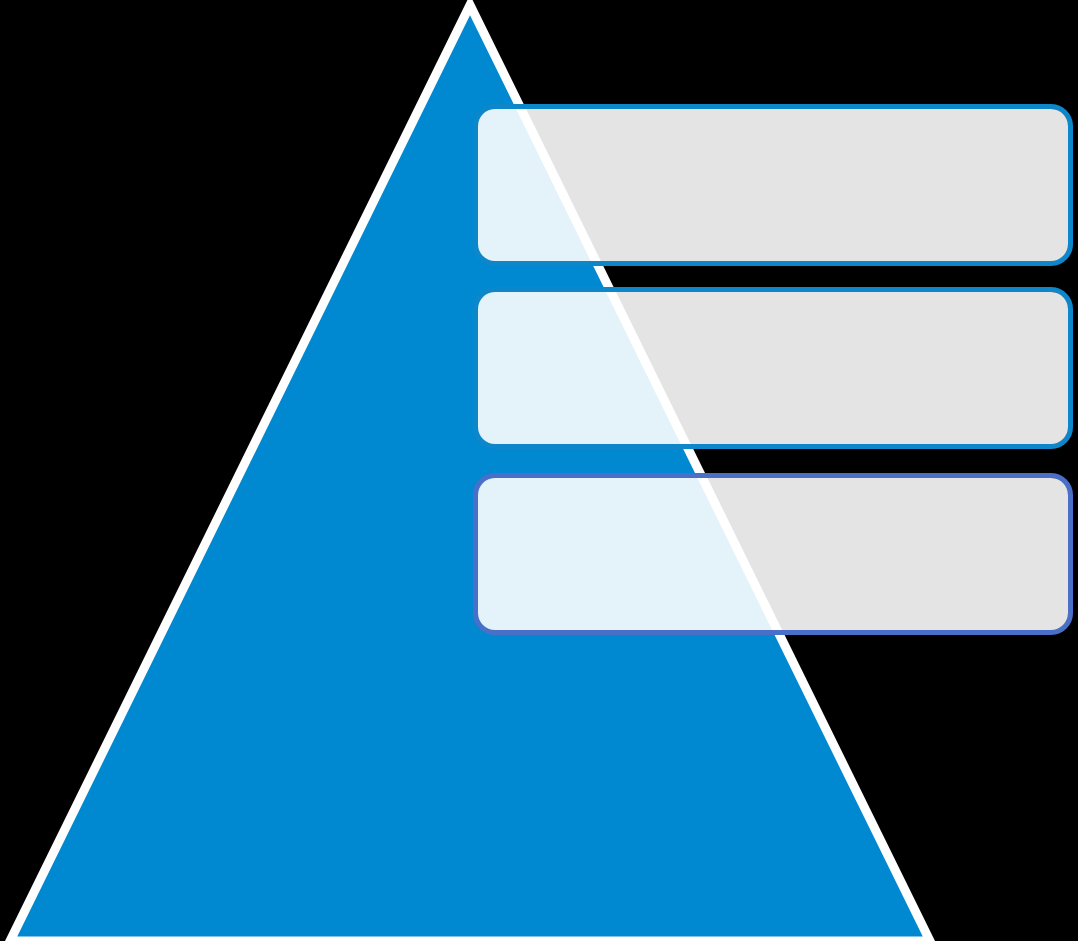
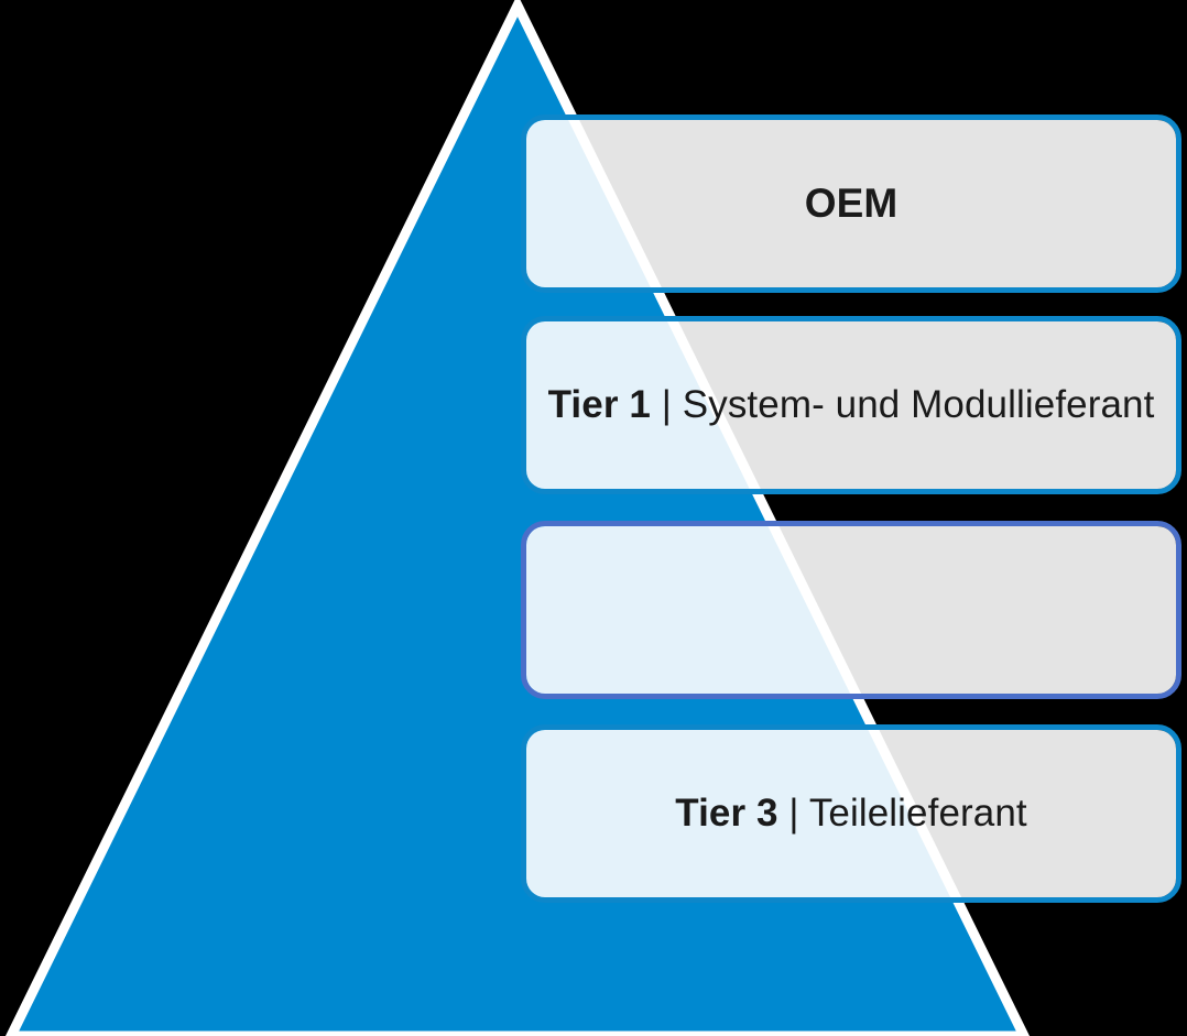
+ OEM
+ Tier 1 | System- und Modullieferant
+ Tier 3 | Teilelieferant
